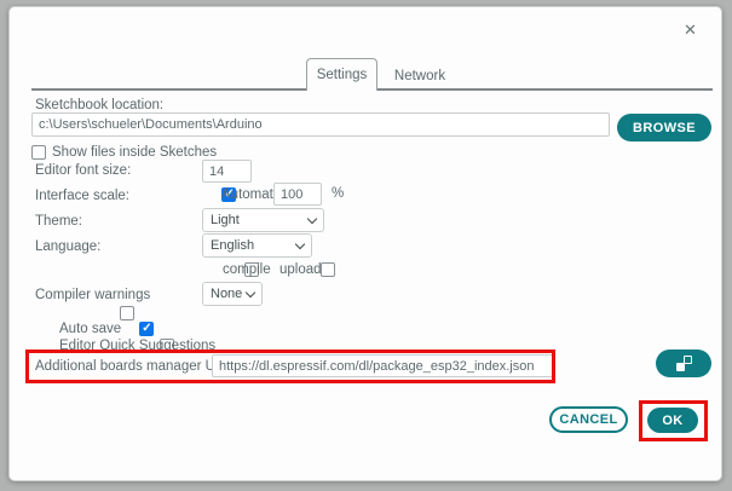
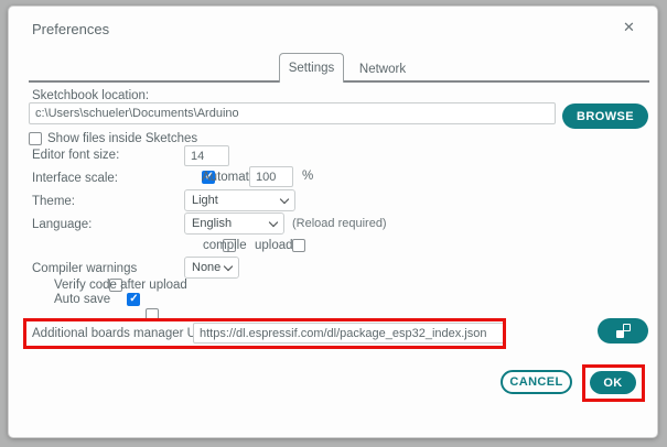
+ Preferences
  ✕
  Settings
  Network
  Sketchbook location:
  c:\Users\schueler\Documents\Arduino
  BROWSE
  Show files inside Sketches
  Editor font size:
  14
  Interface scale:
  Automat
  100
  %
  Theme:
  Light
  Language:
  English
+ (Reload required)
  compile
  upload
  Compiler warnings
  None
+ Verify code after upload
  Auto save
- Editor Quick Suggestions
  Additional boards manager U
  https://dl.espressif.com/dl/package_esp32_index.json
  CANCEL
  OK
